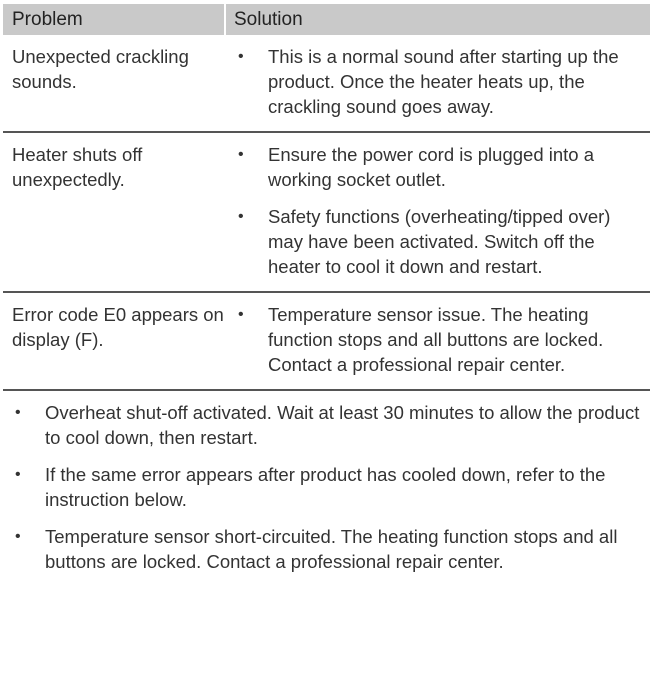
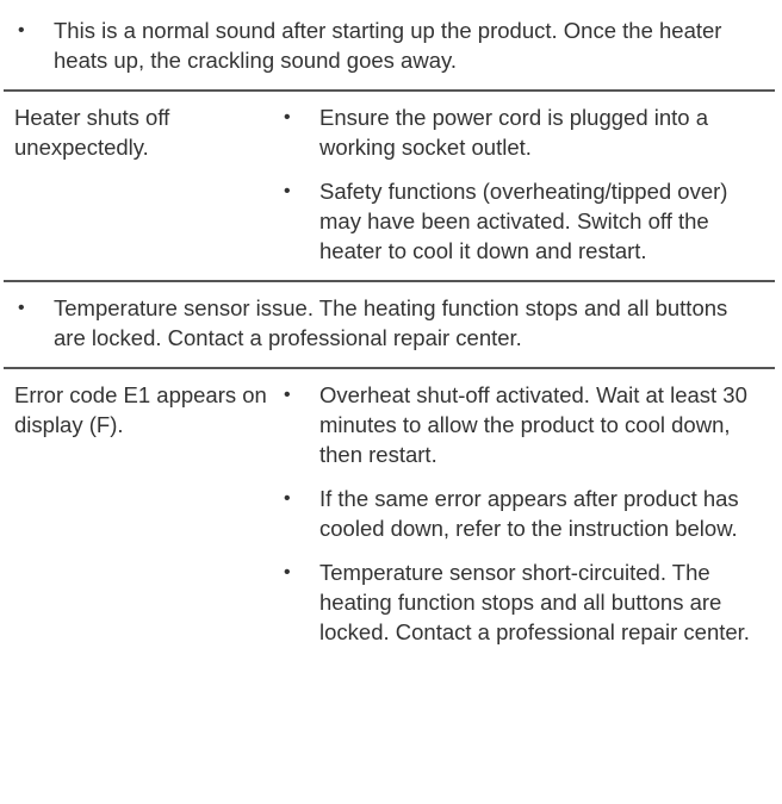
- Problem
- Solution
- Unexpected crackling sounds.
  •
  This is a normal sound after starting up the product. Once the heater heats up, the crackling sound goes away.
  Heater shuts off unexpectedly.
  •
  Ensure the power cord is plugged into a working socket outlet.
  •
  Safety functions (overheating/tipped over) may have been activated. Switch off the heater to cool it down and restart.
- Error code E0 appears on display (F).
  •
  Temperature sensor issue. The heating function stops and all buttons are locked. Contact a professional repair center.
+ Error code E1 appears on display (F).
  •
  Overheat shut-off activated. Wait at least 30 minutes to allow the product to cool down, then restart.
  •
  If the same error appears after product has cooled down, refer to the instruction below.
  •
  Temperature sensor short-circuited. The heating function stops and all buttons are locked. Contact a professional repair center.
